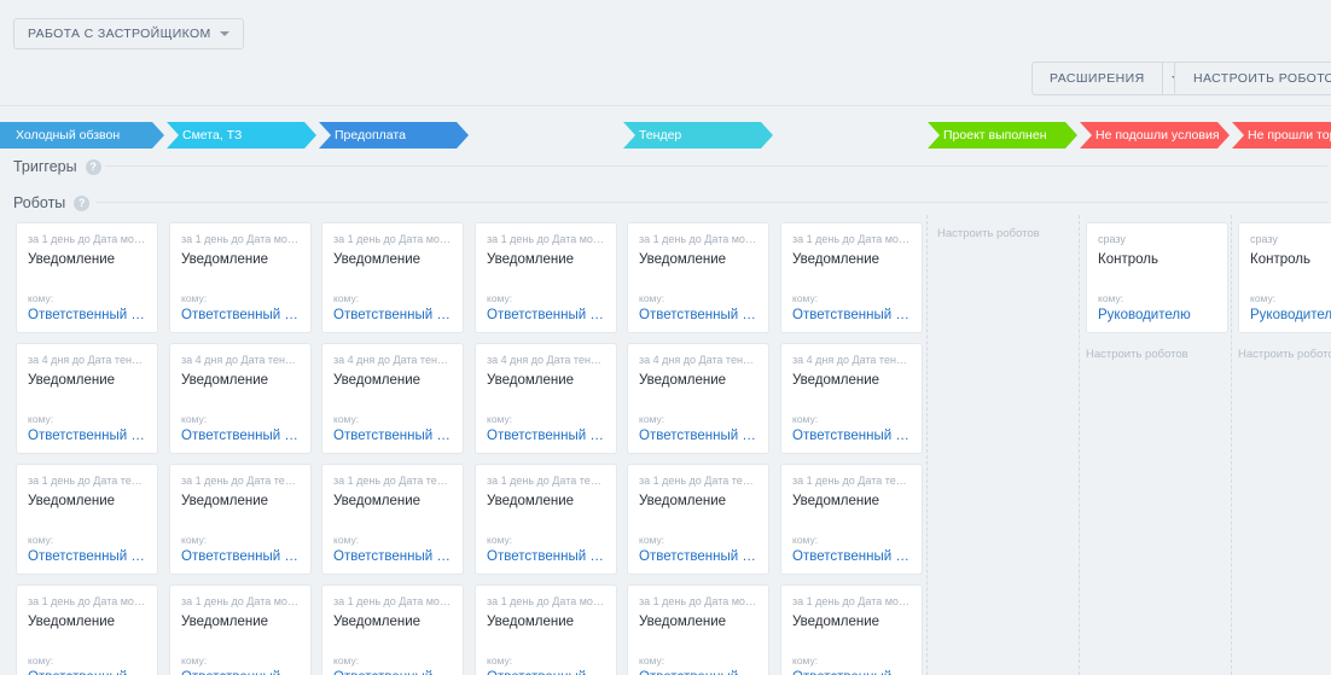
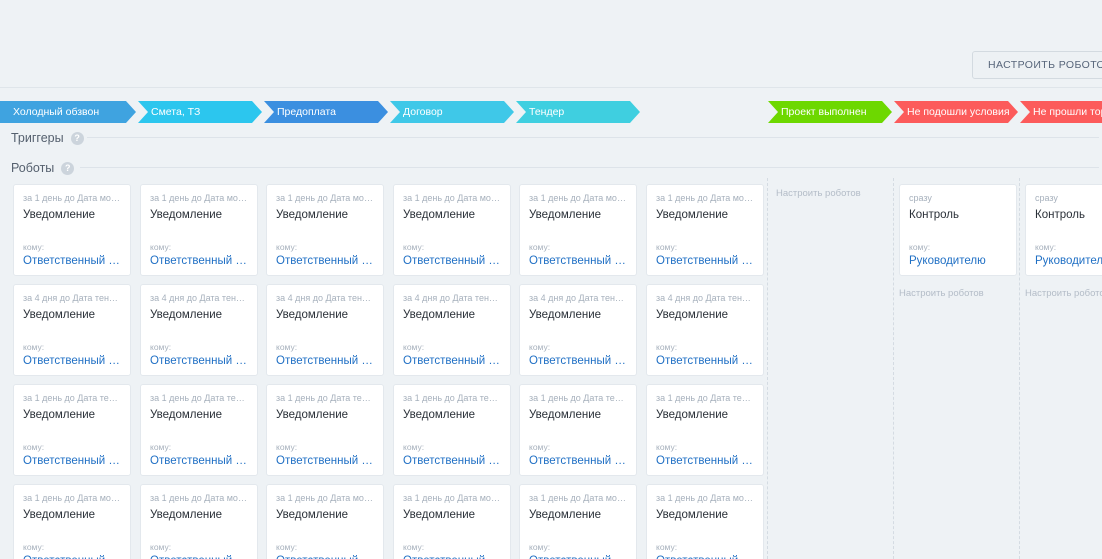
- РАБОТА С ЗАСТРОЙЩИКОМ
- РАСШИРЕНИЯ
  НАСТРОИТЬ РОБОТО
  Холодный обзвон
  Смета, ТЗ
  Предоплата
+ Договор
  Тендер
  Проект выполнен
  Не подошли условия
  Не прошли то
  Триггеры
  ?
  Роботы
  ?
  за 1 день до Дата монт
  Уведомление
  кому:
  Ответственный ме
  за 4 дня до Дата тенде
  Уведомление
  кому:
  Ответственный ме
  за 1 день до Дата тенд
  Уведомление
  кому:
  Ответственный ме
  за 1 день до Дата монт
  Уведомление
  кому:
  за 1 день до Дата монт
  Уведомление
  кому:
  Ответственный ме
  за 4 дня до Дата тенде
  Уведомление
  кому:
  Ответственный ме
  за 1 день до Дата тенд
  Уведомление
  кому:
  Ответственный ме
  за 1 день до Дата монт
  Уведомление
  кому:
  за 1 день до Дата монт
  Уведомление
  кому:
  Ответственный ме
  за 4 дня до Дата тенде
  Уведомление
  кому:
  Ответственный ме
  за 1 день до Дата тенд
  Уведомление
  кому:
  Ответственный ме
  за 1 день до Дата монт
  Уведомление
  кому:
  за 1 день до Дата монт
  Уведомление
  кому:
  Ответственный ме
  за 4 дня до Дата тенде
  Уведомление
  кому:
  Ответственный ме
  за 1 день до Дата тенд
  Уведомление
  кому:
  Ответственный ме
  за 1 день до Дата монт
  Уведомление
  кому:
  за 1 день до Дата монт
  Уведомление
  кому:
  Ответственный ме
  за 4 дня до Дата тенде
  Уведомление
  кому:
  Ответственный ме
  за 1 день до Дата тенд
  Уведомление
  кому:
  Ответственный ме
  за 1 день до Дата монт
  Уведомление
  кому:
  за 1 день до Дата монт
  Уведомление
  кому:
  Ответственный ме
  за 4 дня до Дата тенде
  Уведомление
  кому:
  Ответственный ме
  за 1 день до Дата тенд
  Уведомление
  кому:
  Ответственный ме
  за 1 день до Дата монт
  Уведомление
  кому:
  сразу
  Контроль
  кому:
  Руководителю
  сразу
  Контроль
  кому:
  Руководител
  Настроить роботов
  Настроить роботов
  Настроить робот
